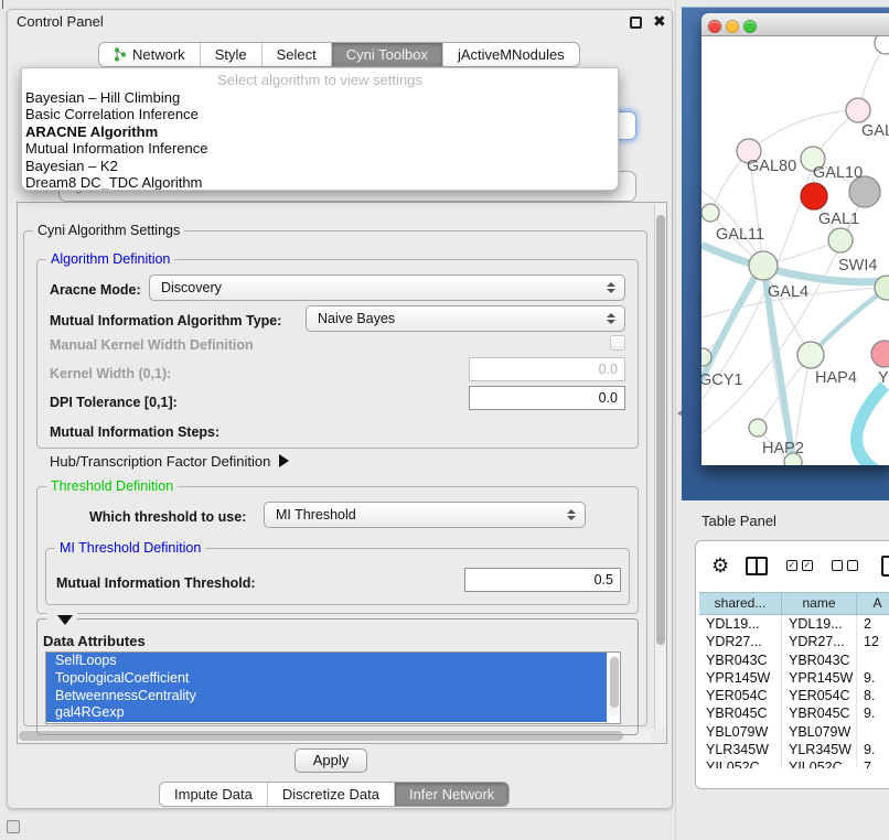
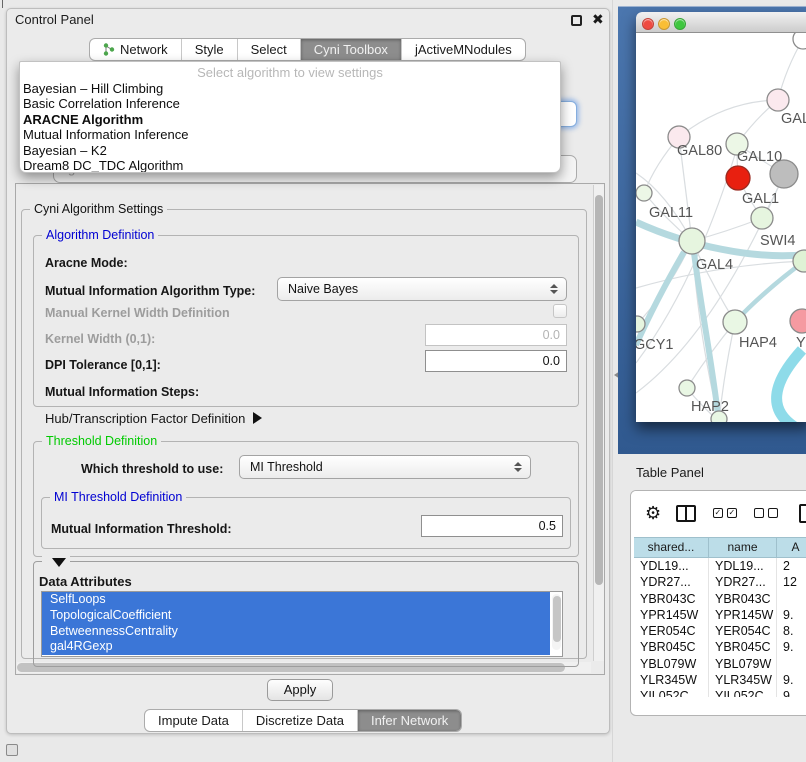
  Control Panel
  ✖
  Network
  Style
  Select
  Cyni Toolbox
  jActiveMNodules
  Select algorithm to view settings
  Bayesian – Hill Climbing
  Basic Correlation Inference
  ARACNE Algorithm
  Mutual Information Inference
  Bayesian – K2
  Dream8 DC_TDC Algorithm
  Cyni Algorithm Settings
  Algorithm Definition
  Aracne Mode:
- Discovery
  Mutual Information Algorithm Type:
  Naive Bayes
  Manual Kernel Width Definition
  Kernel Width (0,1):
  0.0
  DPI Tolerance [0,1]:
  0.0
  Mutual Information Steps:
  Hub/Transcription Factor Definition
  Threshold Definition
  Which threshold to use:
  MI Threshold
  MI Threshold Definition
  Mutual Information Threshold:
  0.5
  Data Attributes
  SelfLoops
  TopologicalCoefficient
  BetweennessCentrality
  gal4RGexp
  Apply
  Impute Data
  Discretize Data
  Infer Network
  GAL80
  GAL10
  GAL11
  GAL1
  SWI4
  GAL4
  GCY1
  HAP4
  Y
  HAP2
  Table Panel
  ⚙
  ✓
  ✓
  shared...
  name
  A
  YDL19...
  YDL19...
  2
  YDR27...
  YDR27...
  12
  YBR043C
  YBR043C
  YPR145W
  YPR145W
  9.
  YER054C
  YER054C
  8.
  YBR045C
  YBR045C
  9.
  YBL079W
  YBL079W
  YLR345W
  YLR345W
  9.
  YIL052C
  YIL052C
- 7
+ 9
